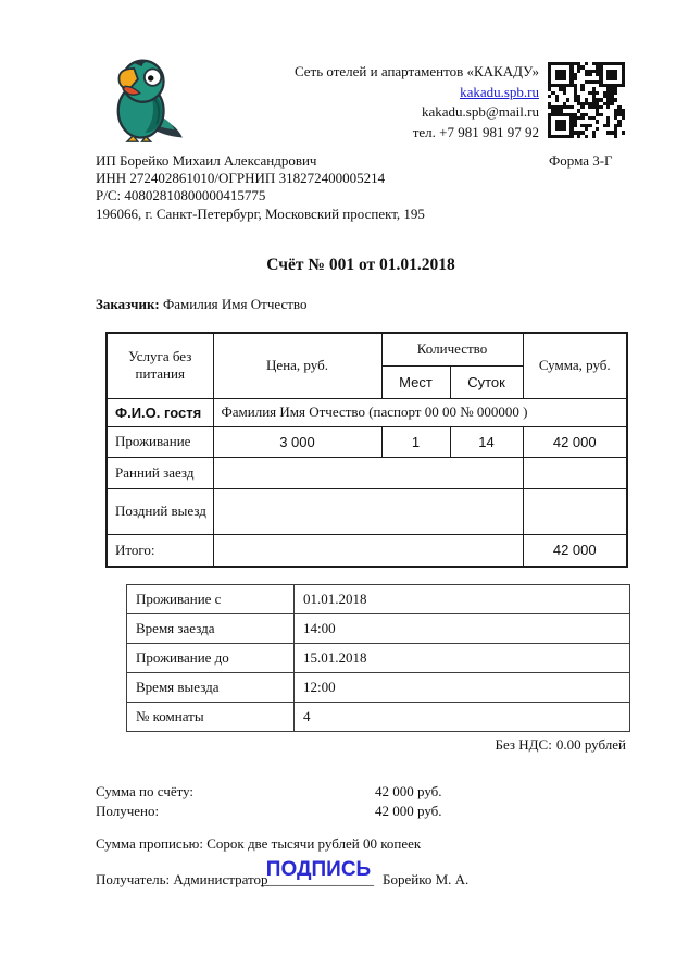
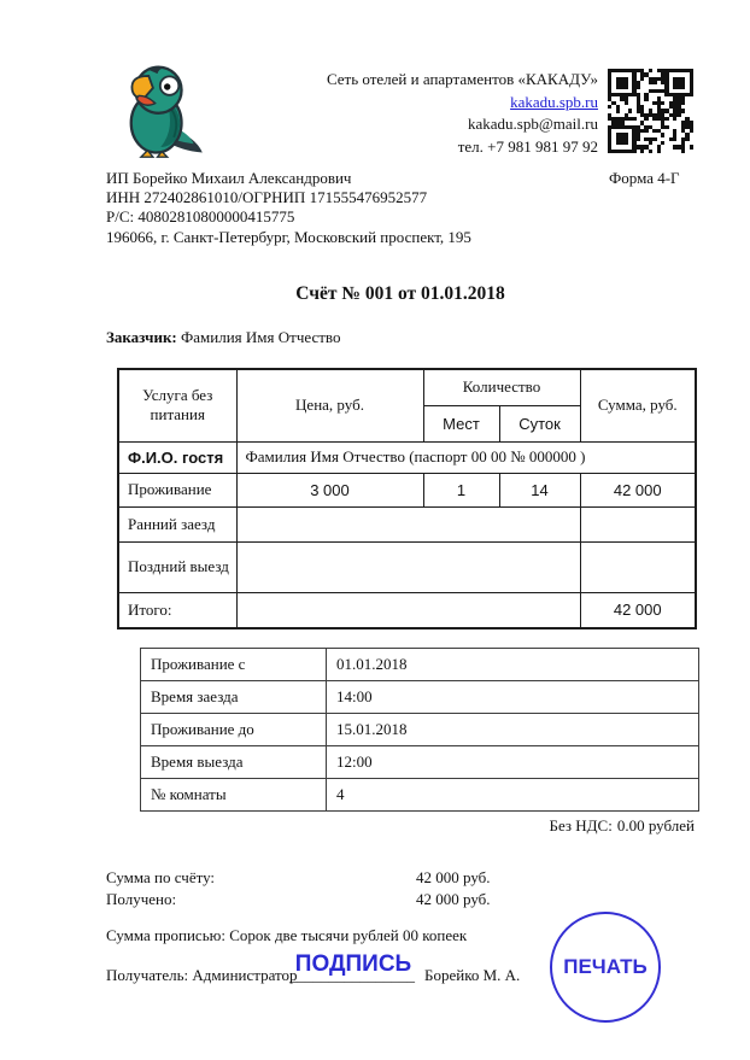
  Сеть отелей и апартаментов «КАКАДУ»
  kakadu.spb.ru
  kakadu.spb@mail.ru
  тел. +7 981 981 97 92
  ИП Борейко Михаил Александрович
- ИНН 272402861010/ОГРНИП 318272400005214
+ ИНН 272402861010/ОГРНИП 171555476952577
  Р/С: 40802810800000415775
  196066, г. Санкт-Петербург, Московский проспект, 195
- Форма 3-Г
+ Форма 4-Г
  Счёт № 001 от 01.01.2018
  Заказчик: Фамилия Имя Отчество
  Услуга без питания	Цена, руб.	Количество	Сумма, руб.
  Мест	Суток
  Ф.И.О. гостя	Фамилия Имя Отчество (паспорт 00 00 № 000000 )
  Проживание	3 000	1	14	42 000
  Ранний заезд
  Поздний выезд
  Итого:		42 000
  Проживание с	01.01.2018
  Время заезда	14:00
  Проживание до	15.01.2018
  Время выезда	12:00
  № комнаты	4
  Без НДС: 0.00 рублей
  Сумма по счёту:
  42 000 руб.
  Получено:
  42 000 руб.
  Сумма прописью: Сорок две тысячи рублей 00 копеек
  Получатель: Администратор
  ________________
  ПОДПИСЬ
  Борейко М. А.
+ ПЕЧАТЬ
